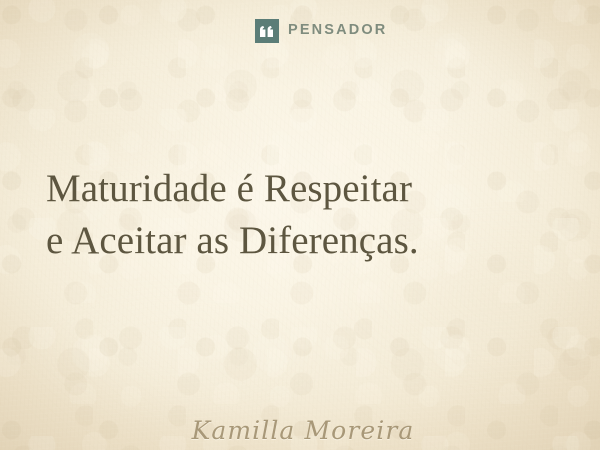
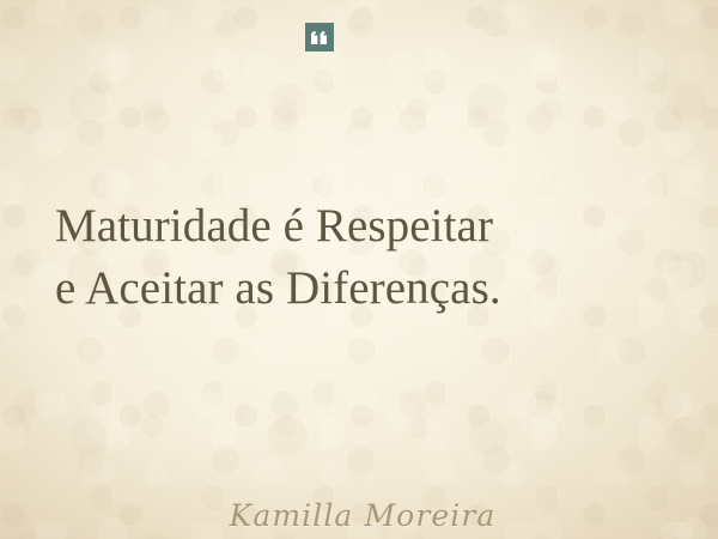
- PENSADOR
  Maturidade é Respeitar
  e Aceitar as Diferenças.
  Kamilla Moreira
